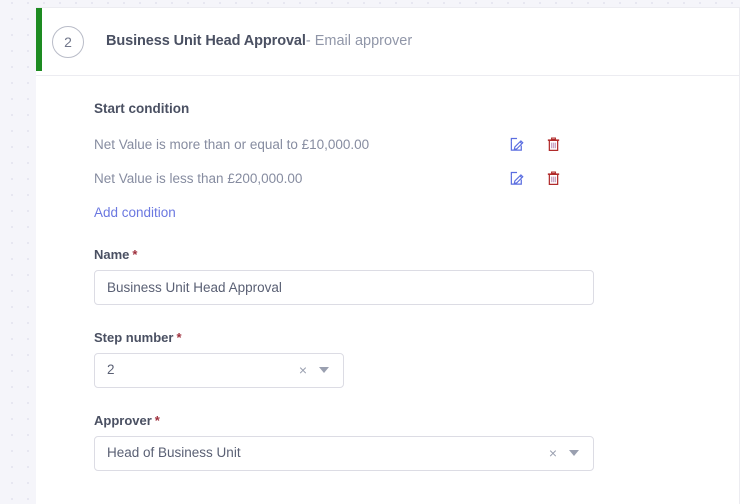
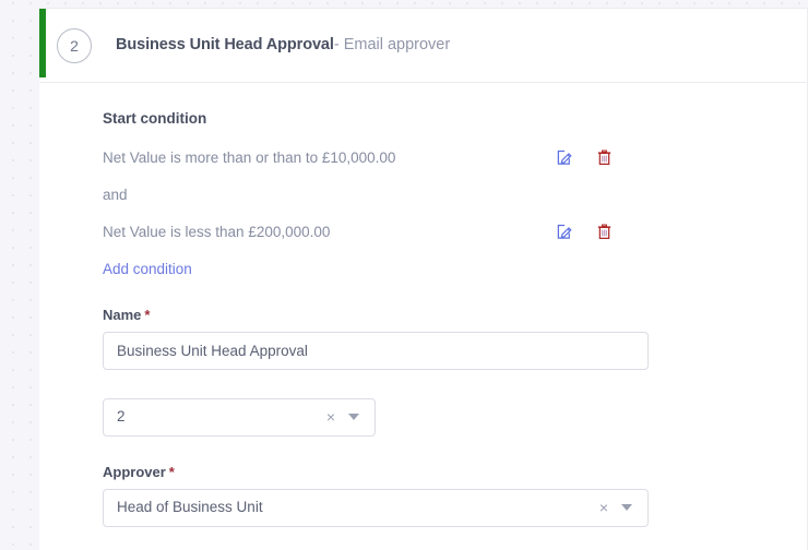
  2
  Business Unit Head Approval- Email approver
  Start condition
- Net Value is more than or equal to £10,000.00
+ Net Value is more than or than to £10,000.00
+ and
  Net Value is less than £200,000.00
  Add condition
  Name *
  Business Unit Head Approval
- Step number *
  2
  ×
  Approver *
  Head of Business Unit
  ×
